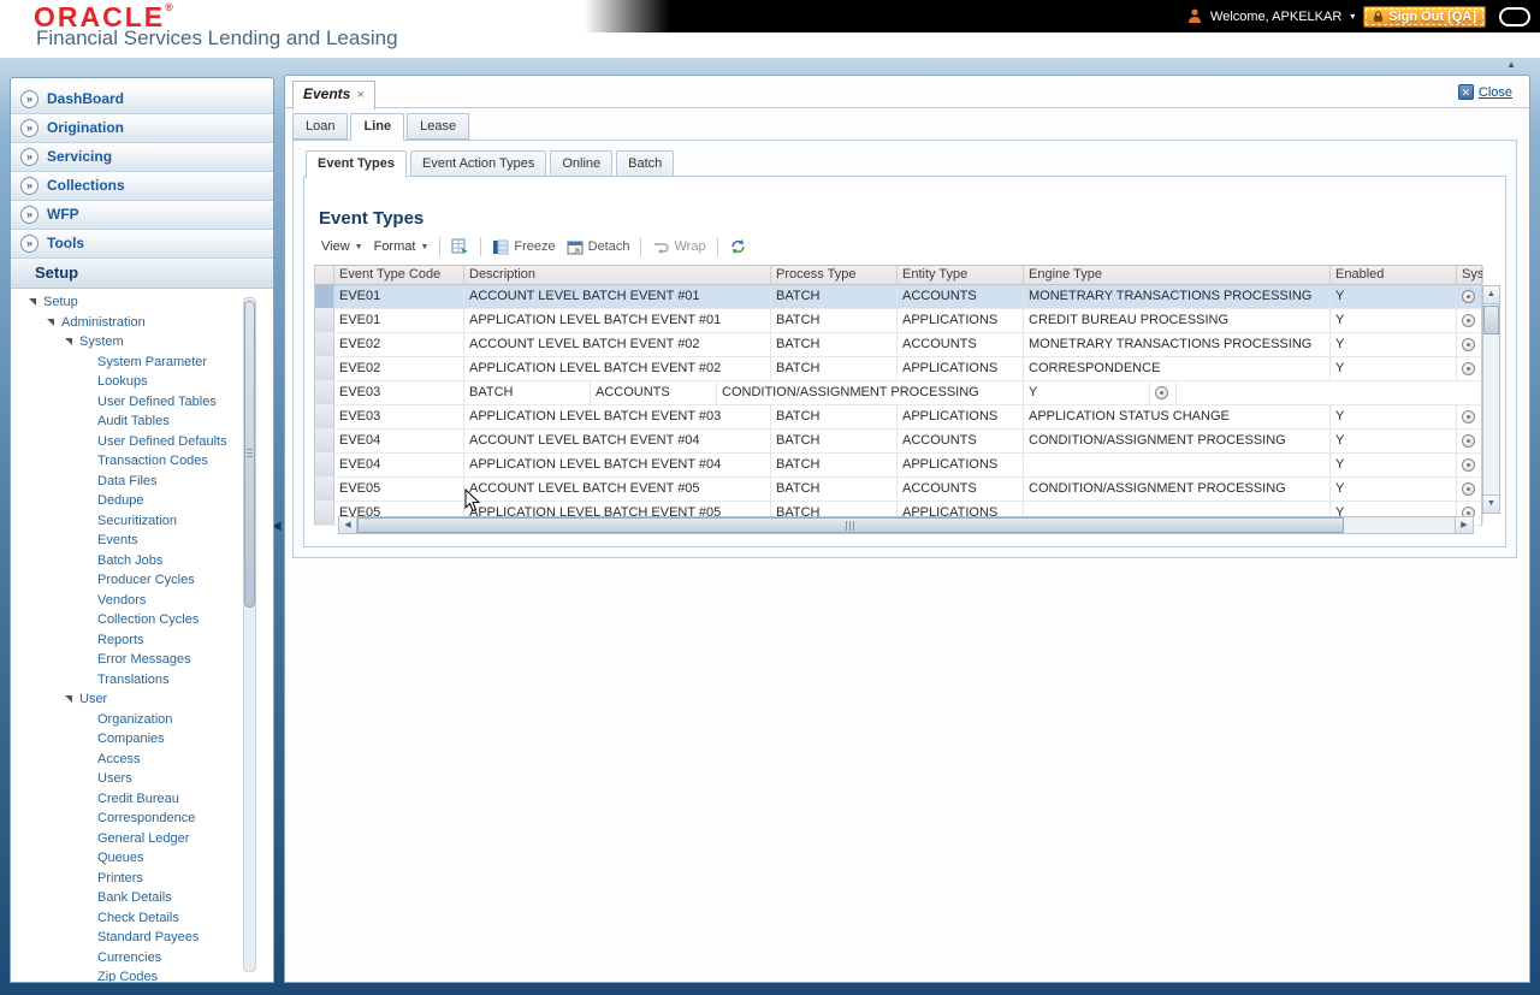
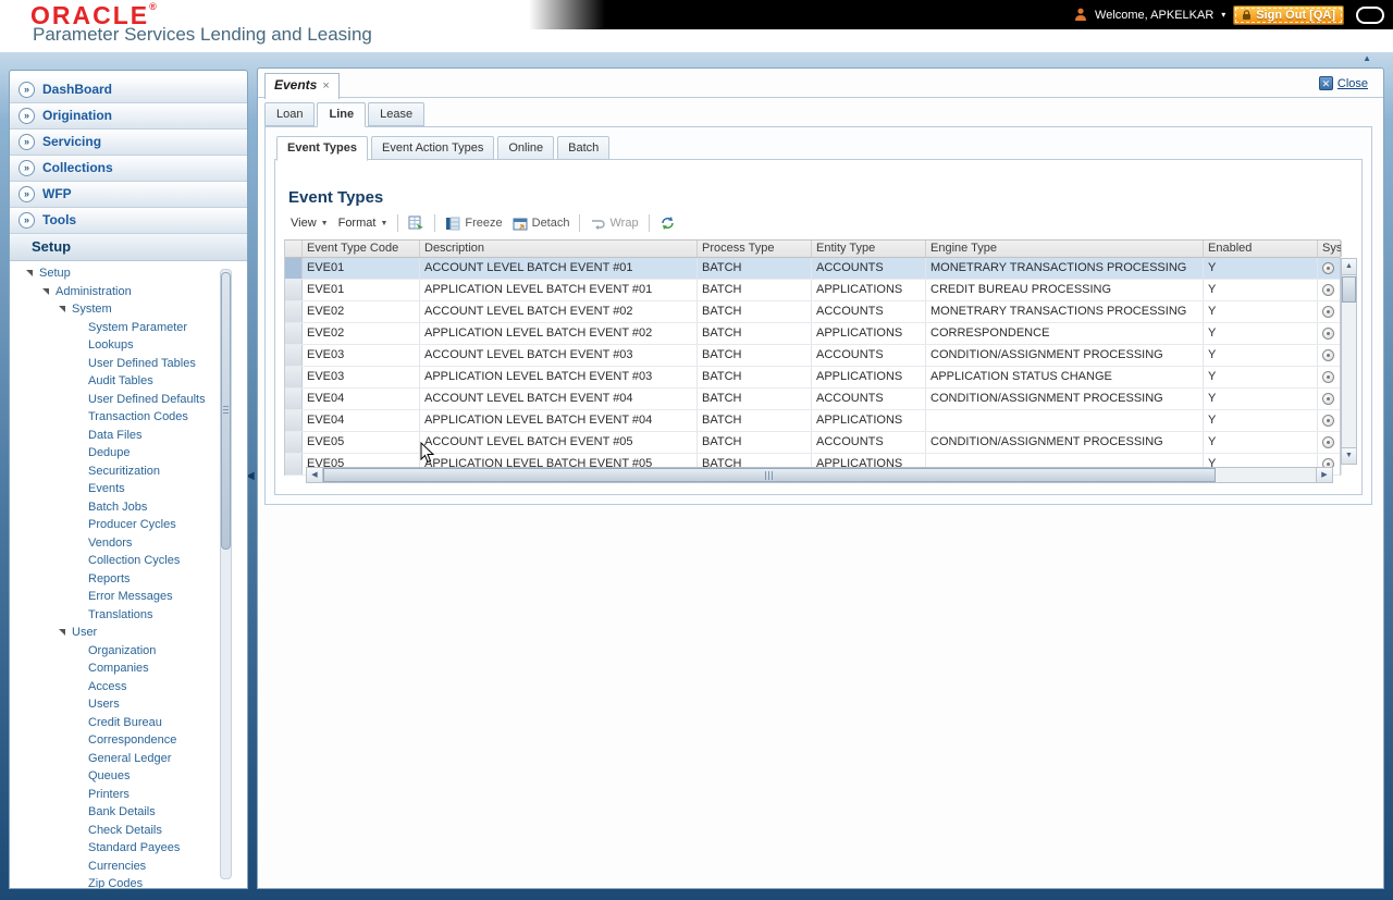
  ORACLE®
- Financial Services Lending and Leasing
+ Parameter Services Lending and Leasing
  Welcome, APKELKAR
  ▾
  Sign Out [QA]
  ▲
  ◀
  »
  DashBoard
  »
  Origination
  »
  Servicing
  »
  Collections
  »
  WFP
  »
  Tools
  Setup
  Setup
  Administration
  System
  System Parameter
  Lookups
  User Defined Tables
  Audit Tables
  User Defined Defaults
  Transaction Codes
  Data Files
  Dedupe
  Securitization
  Events
  Batch Jobs
  Producer Cycles
  Vendors
  Collection Cycles
  Reports
  Error Messages
  Translations
  User
  Organization
  Companies
  Access
  Users
  Credit Bureau
  Correspondence
  General Ledger
  Queues
  Printers
  Bank Details
  Check Details
  Standard Payees
  Currencies
  Zip Codes
  Events ×
  ✕
  Close
  Loan
  Line
  Lease
  Event Types
  Event Action Types
  Online
  Batch
  Event Types
  View
  Format
  Freeze
  Detach
  Wrap
  Event Type Code
  Description
  Process Type
  Entity Type
  Engine Type
  Enabled
  Sys
  EVE01
  ACCOUNT LEVEL BATCH EVENT #01
  BATCH
  ACCOUNTS
  MONETRARY TRANSACTIONS PROCESSING
  Y
  EVE01
  APPLICATION LEVEL BATCH EVENT #01
  BATCH
  APPLICATIONS
  CREDIT BUREAU PROCESSING
  Y
  EVE02
  ACCOUNT LEVEL BATCH EVENT #02
  BATCH
  ACCOUNTS
  MONETRARY TRANSACTIONS PROCESSING
  Y
  EVE02
  APPLICATION LEVEL BATCH EVENT #02
  BATCH
  APPLICATIONS
  CORRESPONDENCE
  Y
  EVE03
+ ACCOUNT LEVEL BATCH EVENT #03
  BATCH
  ACCOUNTS
  CONDITION/ASSIGNMENT PROCESSING
  Y
  EVE03
  APPLICATION LEVEL BATCH EVENT #03
  BATCH
  APPLICATIONS
  APPLICATION STATUS CHANGE
  Y
  EVE04
  ACCOUNT LEVEL BATCH EVENT #04
  BATCH
  ACCOUNTS
  CONDITION/ASSIGNMENT PROCESSING
  Y
  EVE04
  APPLICATION LEVEL BATCH EVENT #04
  BATCH
  APPLICATIONS
  Y
  EVE05
  ACCOUNT LEVEL BATCH EVENT #05
  BATCH
  ACCOUNTS
  CONDITION/ASSIGNMENT PROCESSING
  Y
  EVE05
  APPLICATION LEVEL BATCH EVENT #05
  BATCH
  APPLICATIONS
  Y
